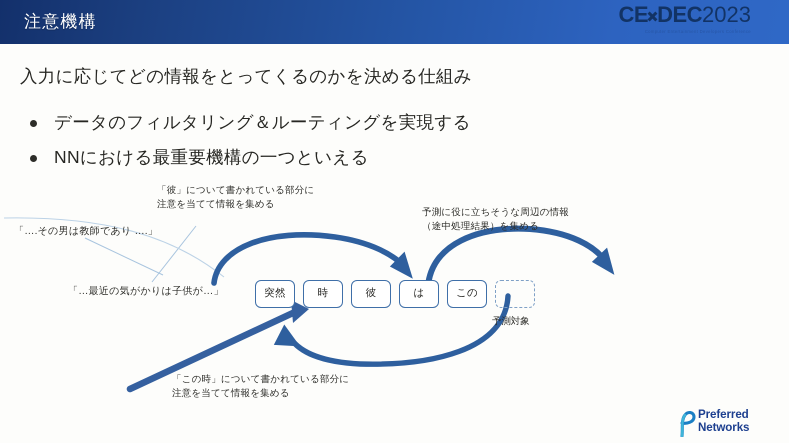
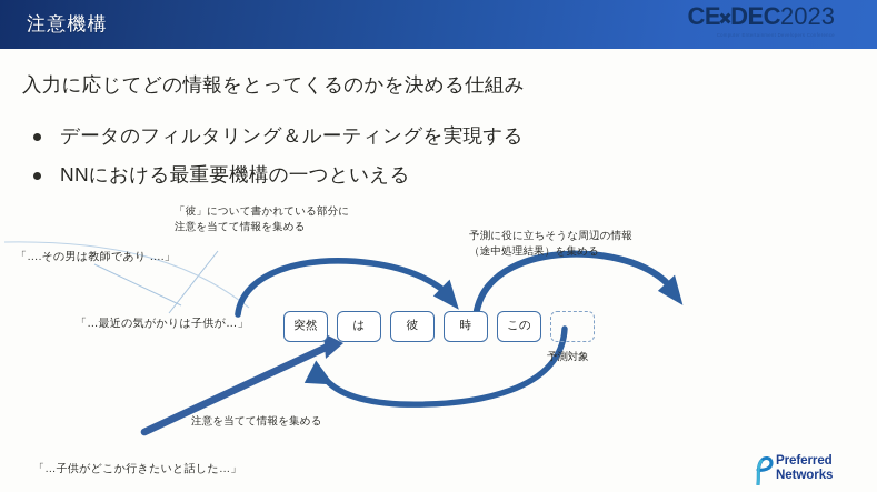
  注意機構
  CE DEC2023
  入力に応じてどの情報をとってくるのかを決める仕組み
  データのフィルタリング＆ルーティングを実現する
  NNにおける最重要機構の一つといえる
  「彼」について書かれている部分に
  注意を当てて情報を集める
  予測に役に立ちそうな周辺の情報
  （途中処理結果）を集める
- 「この時」について書かれている部分に
  注意を当てて情報を集める
  「….その男は教師であり ….」
  「…最近の気がかりは子供が…」
+ 「…子供がどこか行きたいと話した…」
  突然
- 時
+ は
  彼
- は
+ 時
  この
  予測対象
  Preferred
  Networks
